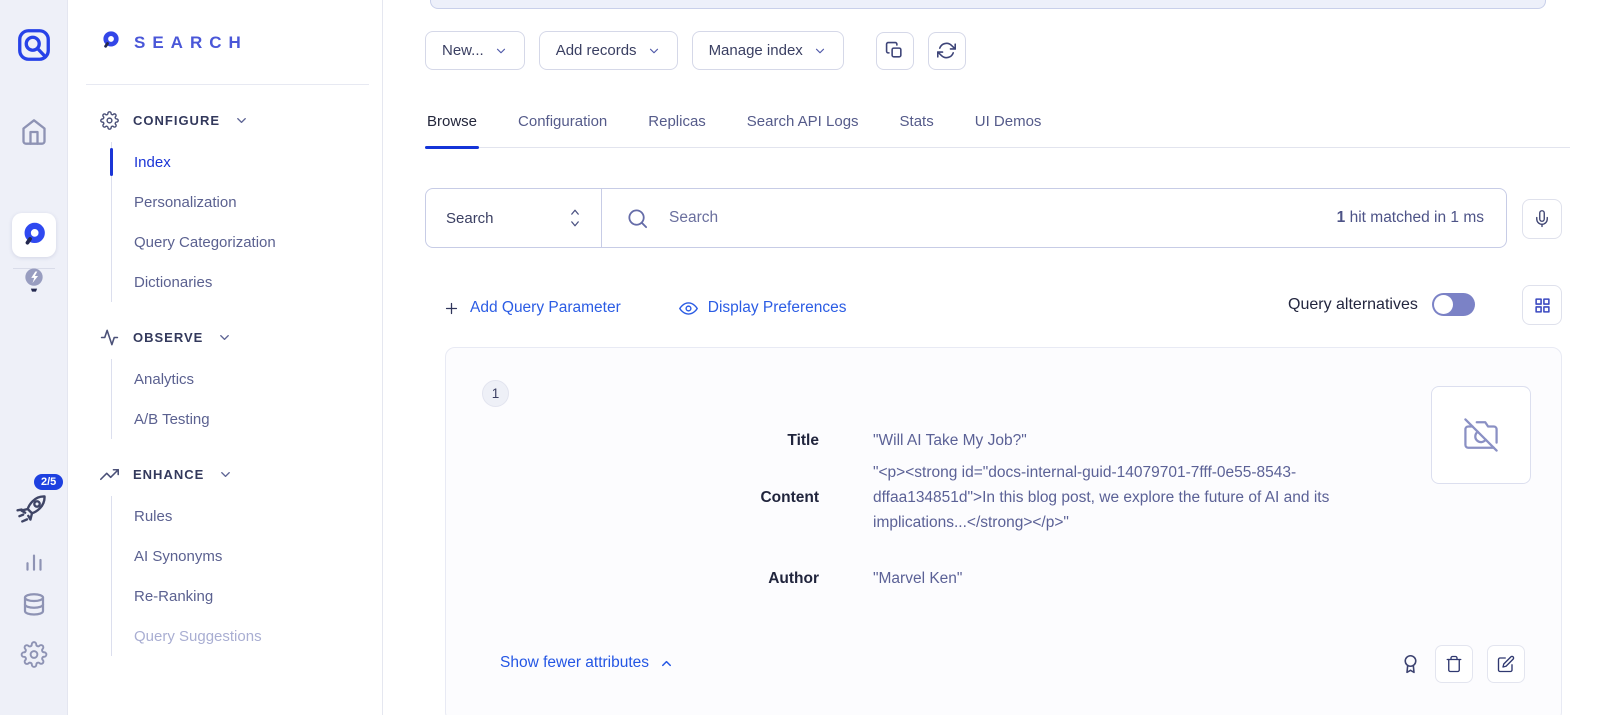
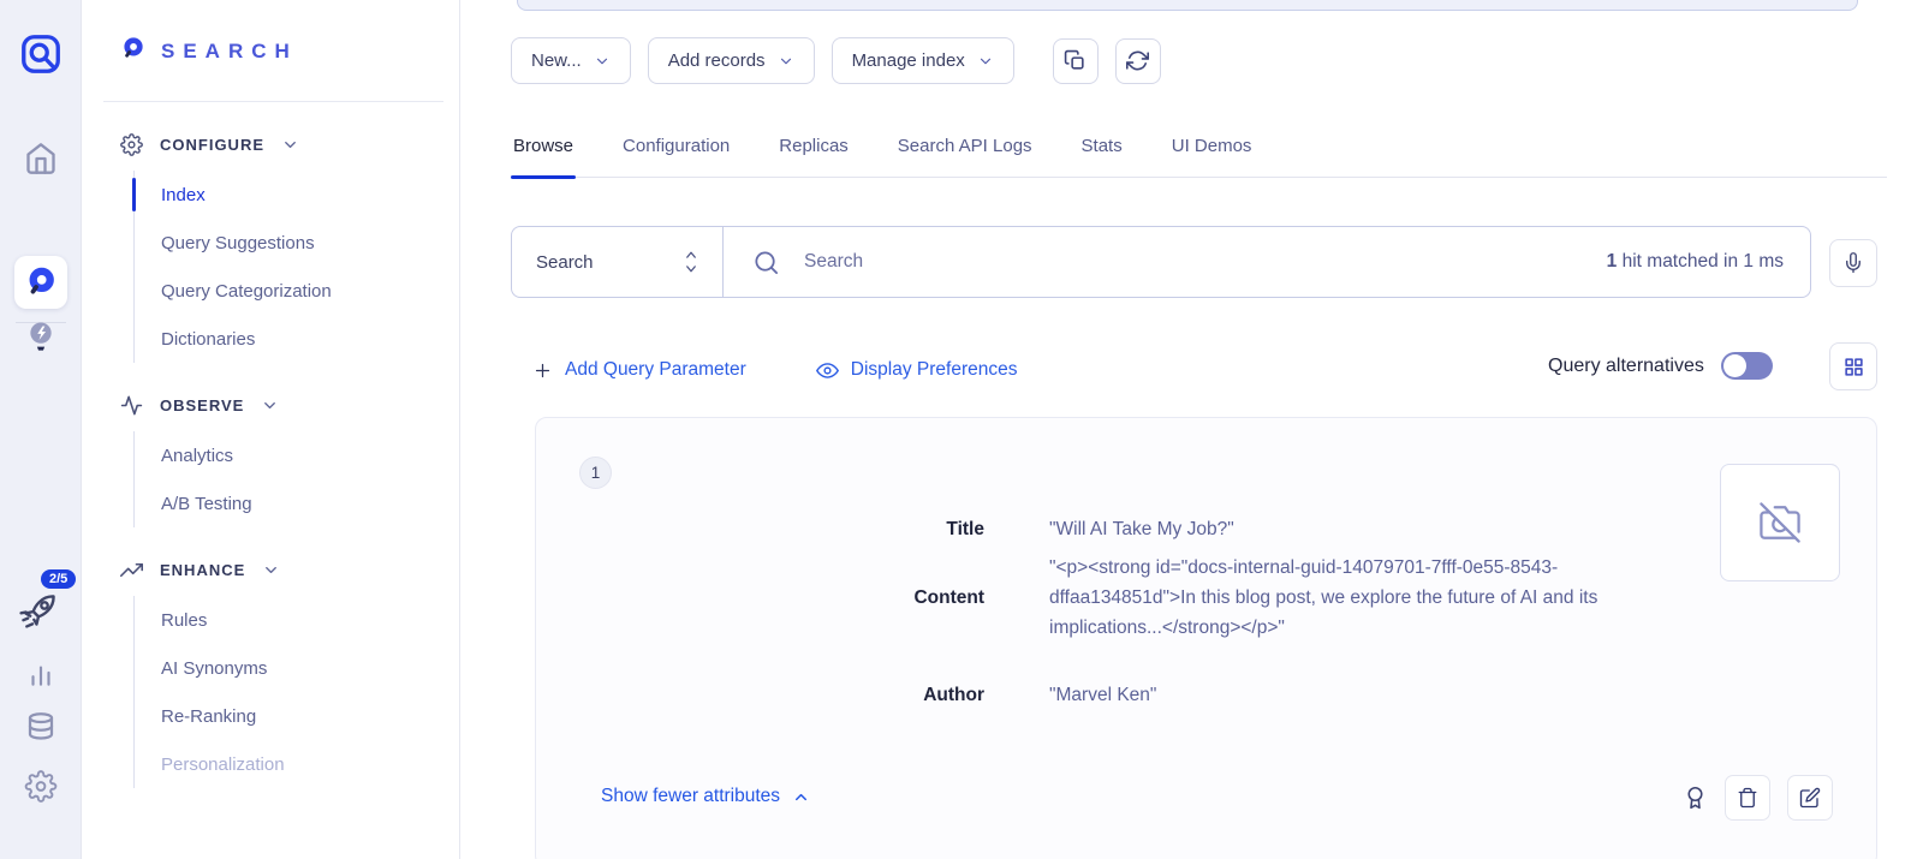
  2/5
  SEARCH
  CONFIGURE
  Index
- Personalization
+ Query Suggestions
  Query Categorization
  Dictionaries
  OBSERVE
  Analytics
  A/B Testing
  ENHANCE
  Rules
  AI Synonyms
  Re-Ranking
- Query Suggestions
+ Personalization
  New...
  Add records
  Manage index
  Browse
  Configuration
  Replicas
  Search API Logs
  Stats
  UI Demos
  Search
  Search
  1
  hit matched in 1 ms
  Add Query Parameter
  Display Preferences
  Query alternatives
  1
  Title
  "Will AI Take My Job?"
  Content
  "<p><strong id="docs-internal-guid-14079701-7fff-0e55-8543-dffaa134851d">In this blog post, we explore the future of AI and its implications...</strong></p>"
  Author
  "Marvel Ken"
  Show fewer attributes
